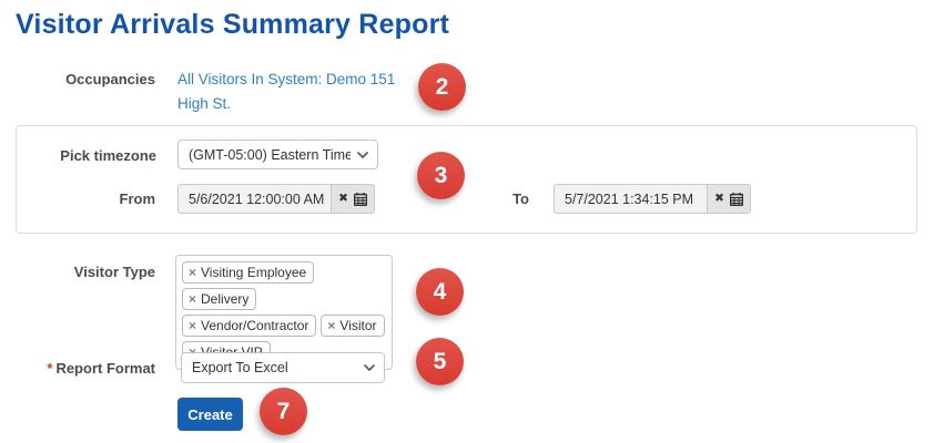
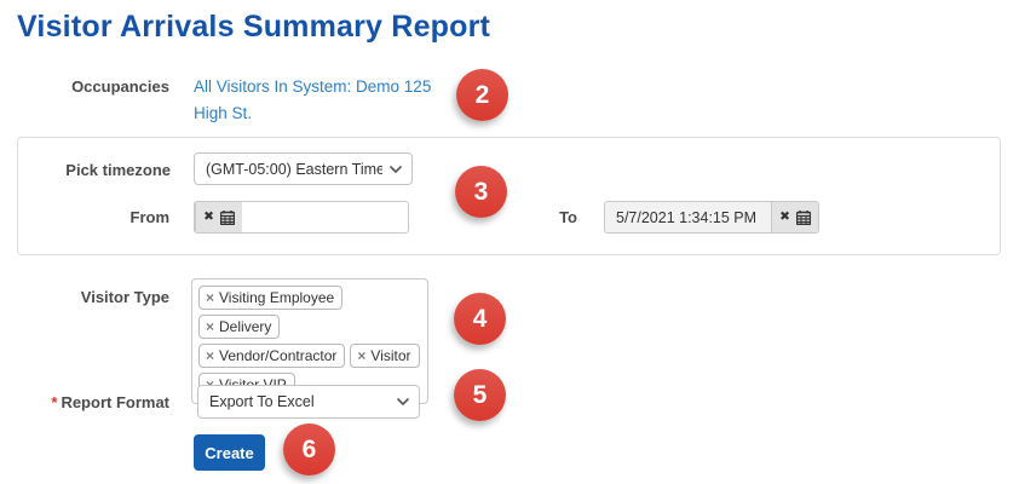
  Visitor Arrivals Summary Report
  Occupancies
- All Visitors In System: Demo 151 High St.
+ All Visitors In System: Demo 125 High St.
  2
  Pick timezone
  3
  From
- 5/6/2021 12:00:00 AM
  ✖
  To
  5/7/2021 1:34:15 PM
  ✖
  Visitor Type
  ×
  Visiting Employee
  ×
  Delivery
  ×
  Vendor/Contractor
  ×
  Visitor
  4
  * Report Format
  Export To Excel
  5
  Create
- 7
+ 6
